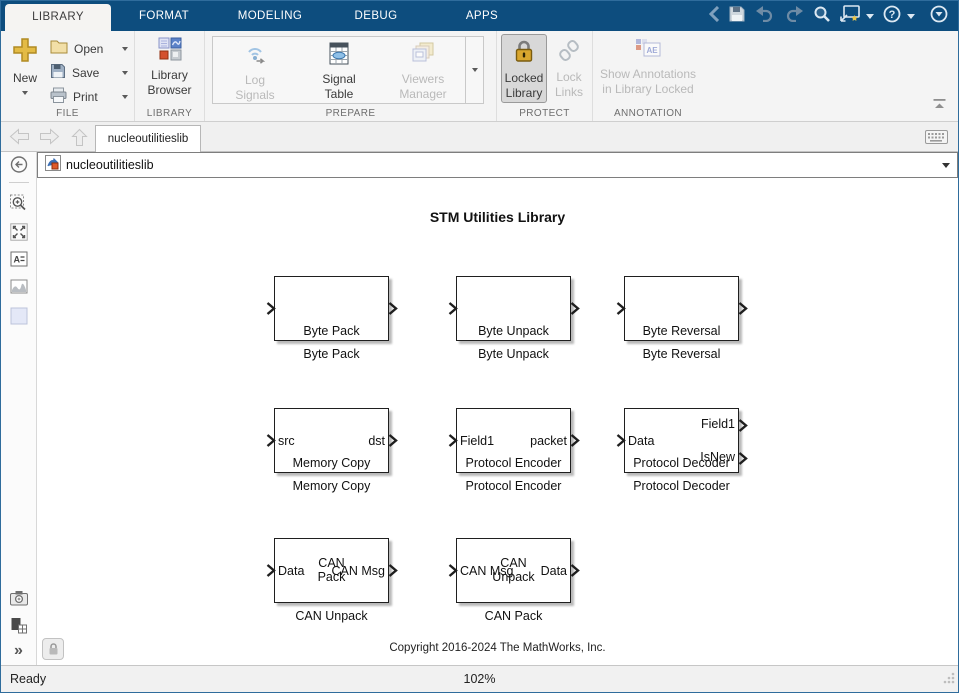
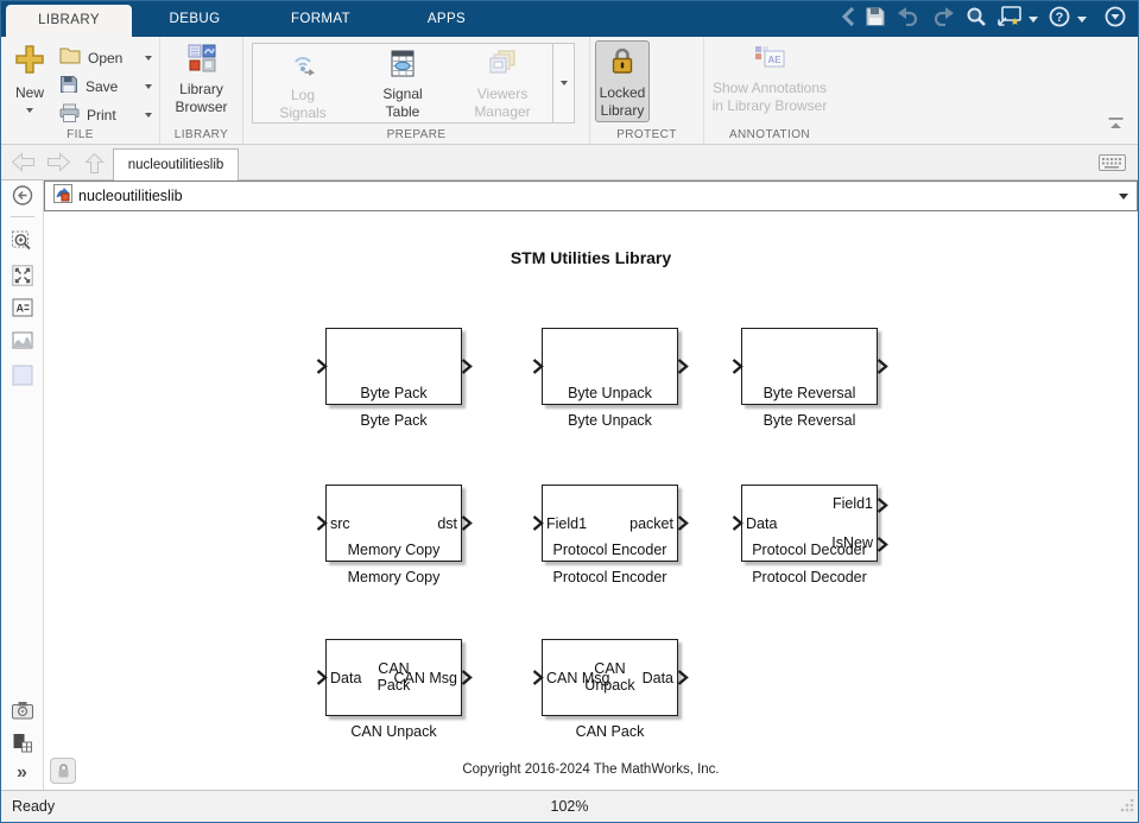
  LIBRARY
- FORMAT
+ DEBUG
- MODELING
- DEBUG
+ FORMAT
  APPS
  ?
  New
  Open
  Save
  Print
  FILE
  Library Browser
  LIBRARY
  Log Signals
  Signal Table
  Viewers Manager
  PREPARE
  Locked Library
- Lock Links
  PROTECT
  AE
- Show Annotations in Library Locked
+ Show Annotations in Library Browser
  ANNOTATION
  nucleoutilitieslib
  nucleoutilitieslib
  A
  »
  STM Utilities Library
  Byte Pack
  Byte Pack
  Byte Unpack
  Byte Unpack
  Byte Reversal
  Byte Reversal
  src
  dst
  Memory Copy
  Memory Copy
  Field1
  packet
  Protocol Encoder
  Protocol Encoder
  Data
  Field1
  IsNew
  Protocol Decoder
  Protocol Decoder
  Data
  CAN Msg
  CAN
  Pack
  CAN Unpack
  CAN Msg
  Data
  CAN
  Unpack
  CAN Pack
  Copyright 2016-2024 The MathWorks, Inc.
  Ready
  102%
